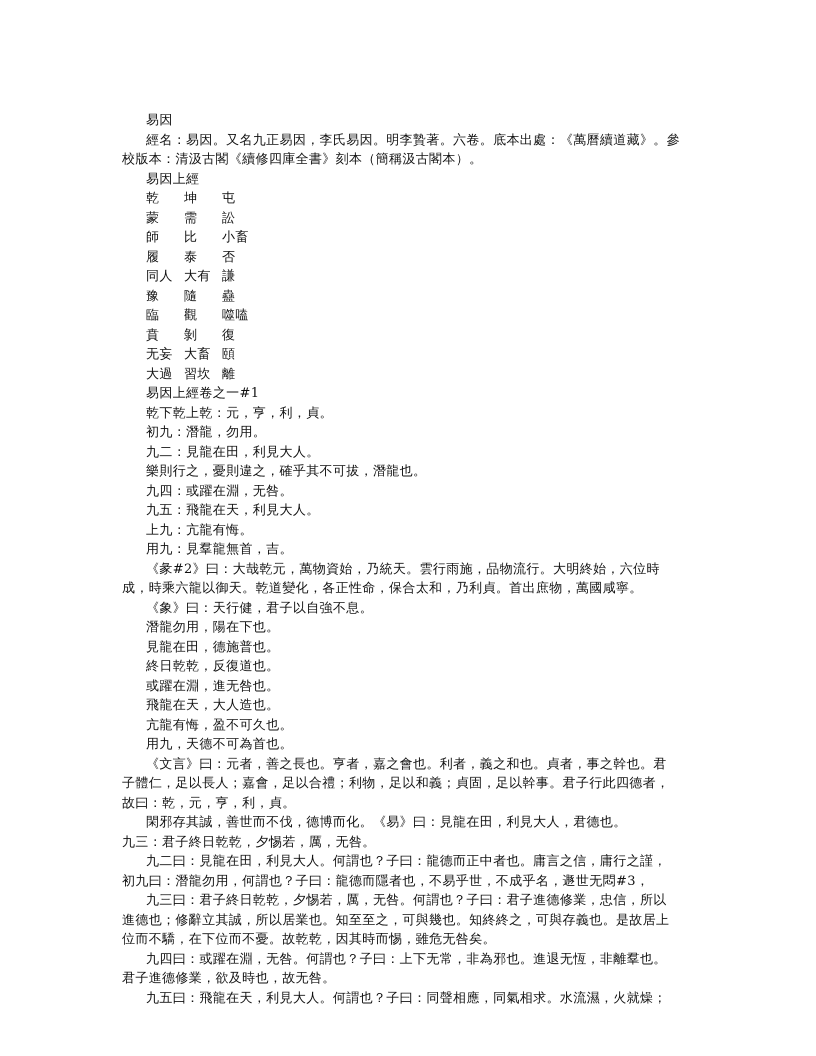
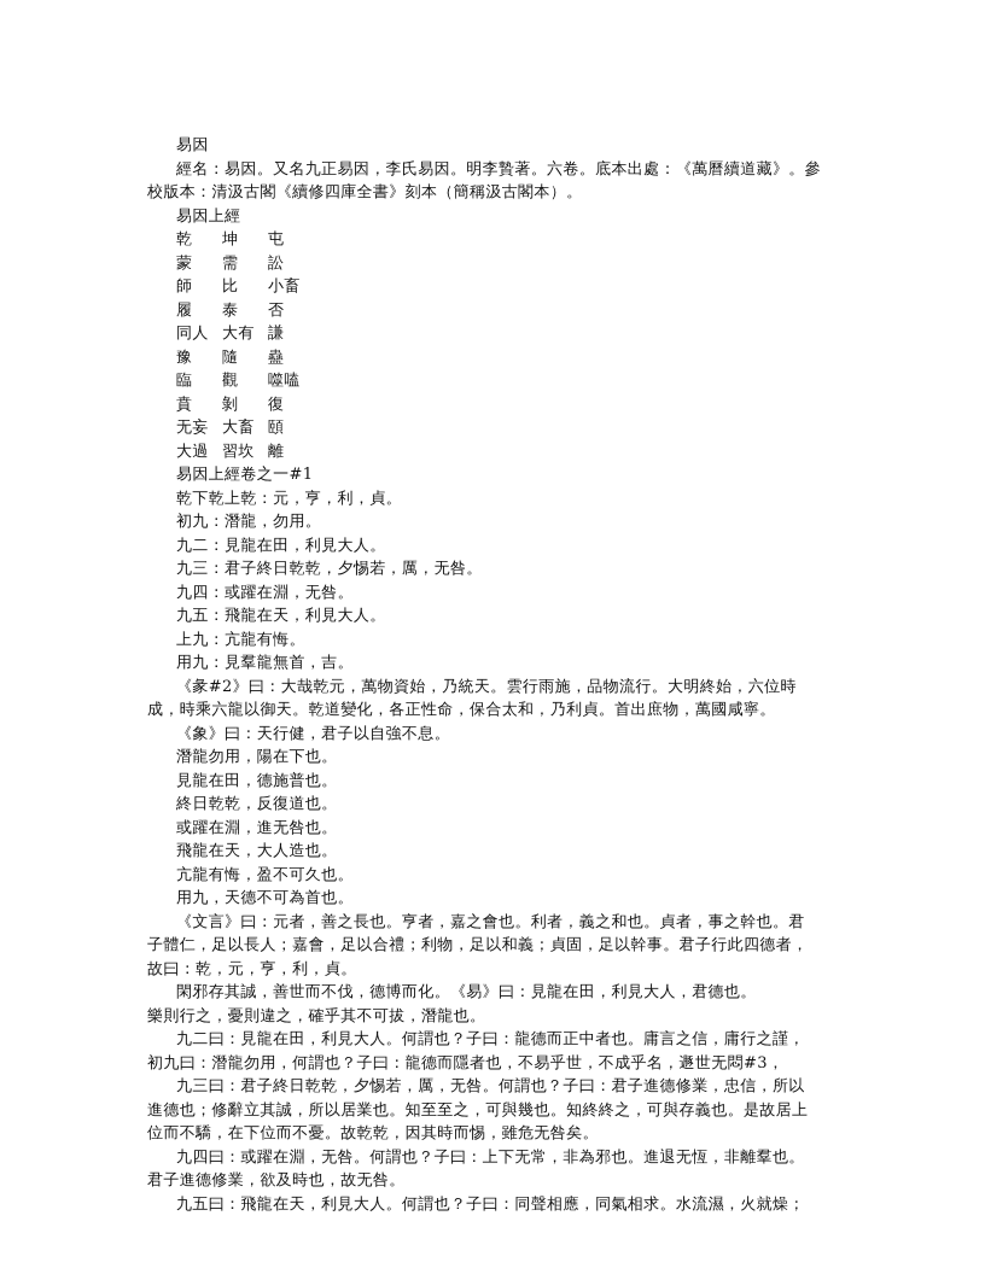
  易因
  經名：易因。又名九正易因，李氏易因。明李贄著。六卷。底本出處：《萬曆續道藏》。參
  校版本：清汲古閣《續修四庫全書》刻本（簡稱汲古閣本）。
  易因上經
  乾
  坤
  屯
  蒙
  需
  訟
  師
  比
  小畜
  履
  泰
  否
  同人
  大有
  謙
  豫
  隨
  蠱
  臨
  觀
  噬嗑
  賁
  剝
  復
  无妄
  大畜
  頤
  大過
  習坎
  離
  易因上經卷之一#1
  乾下乾上乾：元，亨，利，貞。
  初九：潛龍，勿用。
  九二：見龍在田，利見大人。
- 樂則行之，憂則違之，確乎其不可拔，潛龍也。
+ 九三：君子終日乾乾，夕惕若，厲，无咎。
  九四：或躍在淵，无咎。
  九五：飛龍在天，利見大人。
  上九：亢龍有悔。
  用九：見羣龍無首，吉。
  《彖#2》曰：大哉乾元，萬物資始，乃統天。雲行雨施，品物流行。大明終始，六位時
  成，時乘六龍以御天。乾道變化，各正性命，保合太和，乃利貞。首出庶物，萬國咸寧。
  《象》曰：天行健，君子以自強不息。
  潛龍勿用，陽在下也。
  見龍在田，德施普也。
  終日乾乾，反復道也。
  或躍在淵，進无咎也。
  飛龍在天，大人造也。
  亢龍有悔，盈不可久也。
  用九，天德不可為首也。
  《文言》曰：元者，善之長也。亨者，嘉之會也。利者，義之和也。貞者，事之幹也。君
  子體仁，足以長人；嘉會，足以合禮；利物，足以和義；貞固，足以幹事。君子行此四德者，
  故曰：乾，元，亨，利，貞。
  閑邪存其誠，善世而不伐，德博而化。《易》曰：見龍在田，利見大人，君德也。
- 九三：君子終日乾乾，夕惕若，厲，无咎。
+ 樂則行之，憂則違之，確乎其不可拔，潛龍也。
  九二曰：見龍在田，利見大人。何謂也？子曰：龍德而正中者也。庸言之信，庸行之謹，
  初九曰：潛龍勿用，何謂也？子曰：龍德而隱者也，不易乎世，不成乎名，遯世无悶#3，
  九三曰：君子終日乾乾，夕惕若，厲，无咎。何謂也？子曰：君子進德修業，忠信，所以
  進德也；修辭立其誠，所以居業也。知至至之，可與幾也。知終終之，可與存義也。是故居上
  位而不驕，在下位而不憂。故乾乾，因其時而惕，雖危无咎矣。
  九四曰：或躍在淵，无咎。何謂也？子曰：上下无常，非為邪也。進退无恆，非離羣也。
  君子進德修業，欲及時也，故无咎。
  九五曰：飛龍在天，利見大人。何謂也？子曰：同聲相應，同氣相求。水流濕，火就燥；
